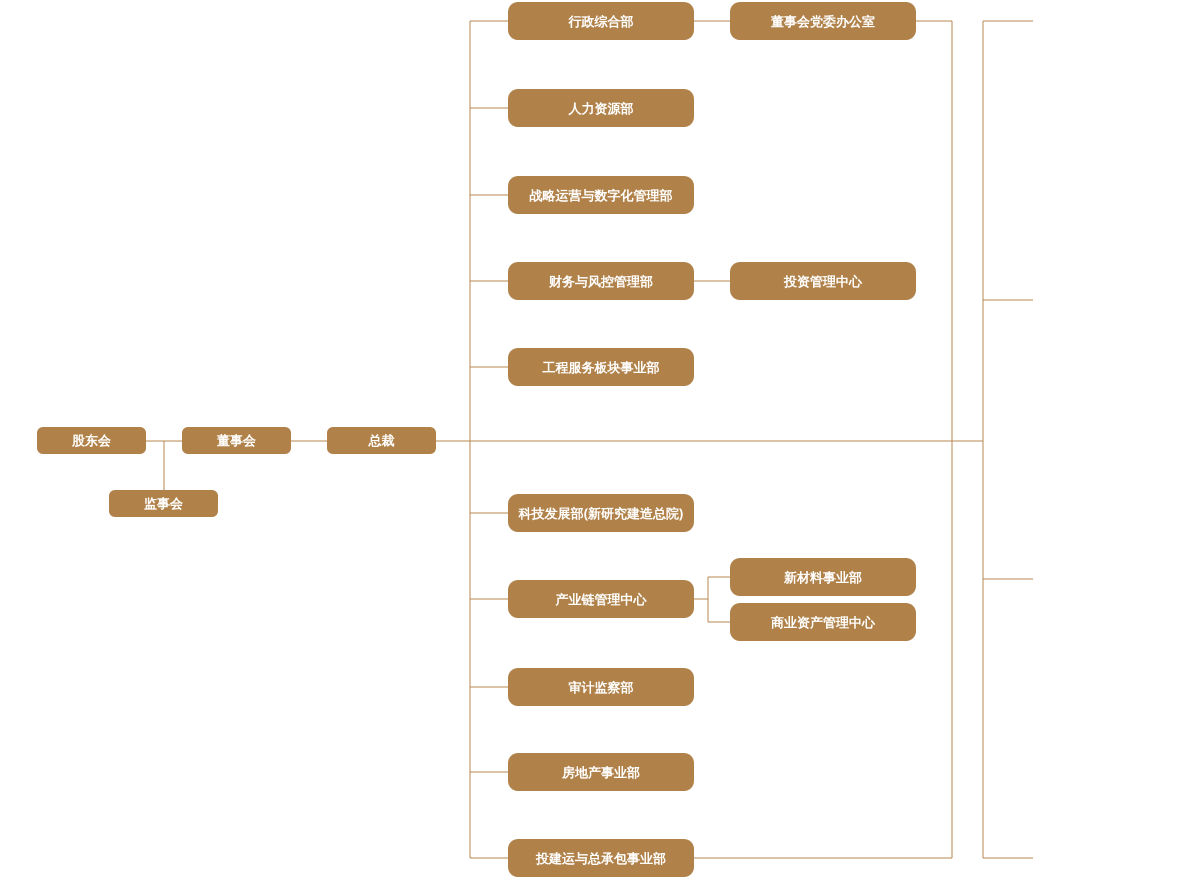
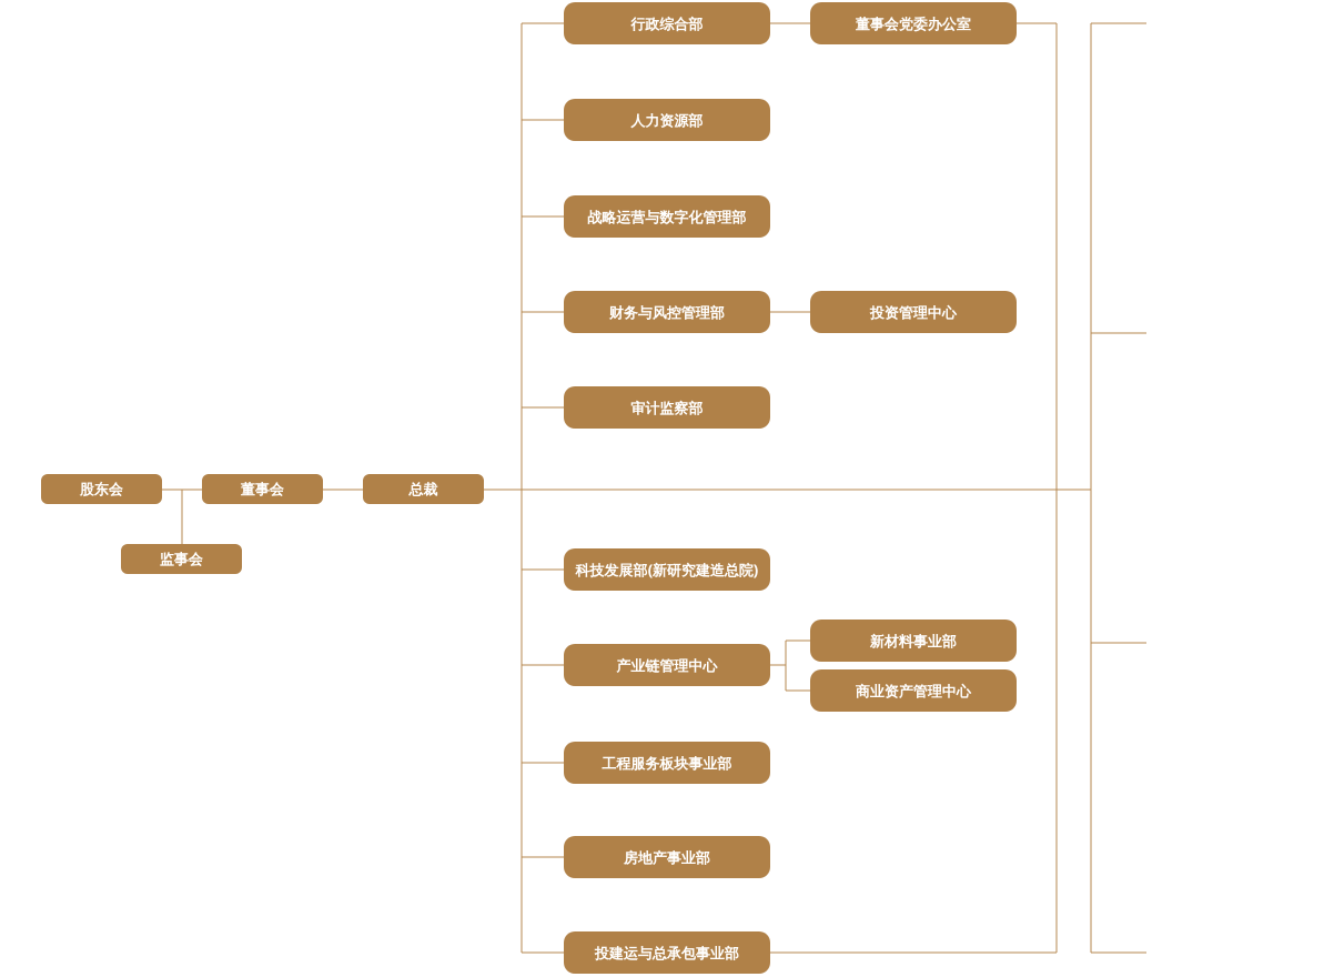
  股东会
  监事会
  董事会
  总裁
  行政综合部
  人力资源部
  战略运营与数字化管理部
  财务与风控管理部
- 工程服务板块事业部
+ 审计监察部
  科技发展部(新研究建造总院)
  产业链管理中心
- 审计监察部
+ 工程服务板块事业部
  房地产事业部
  投建运与总承包事业部
  董事会党委办公室
  投资管理中心
  新材料事业部
  商业资产管理中心
